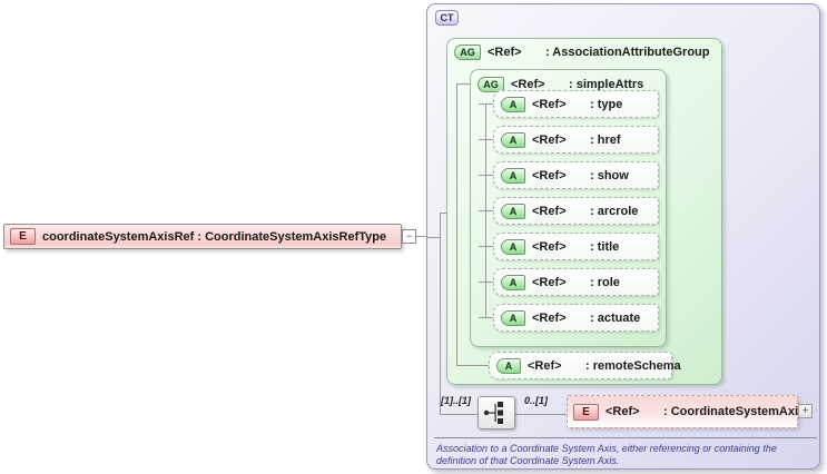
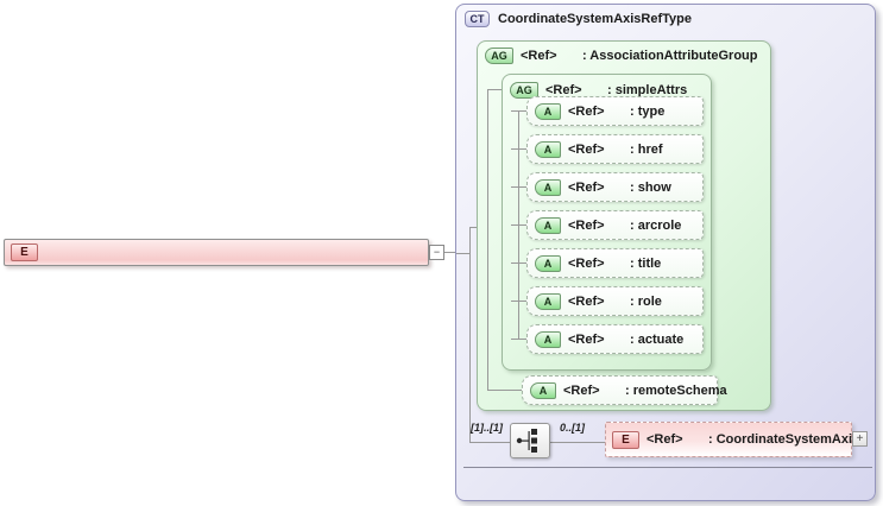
  E
- coordinateSystemAxisRef : CoordinateSystemAxisRefType
  −
  CT
+ CoordinateSystemAxisRefType
  AG
  <Ref>
  : AssociationAttributeGroup
  AG
  <Ref>
  : simpleAttrs
  A
  <Ref>
  : type
  A
  <Ref>
  : href
  A
  <Ref>
  : show
  A
  <Ref>
  : arcrole
  A
  <Ref>
  : title
  A
  <Ref>
  : role
  A
  <Ref>
  : actuate
  A
  <Ref>
  : remoteSchema
  [1]..[1]
  0..[1]
  E
  <Ref>
  : CoordinateSystemAxi
  +
- Association to a Coordinate System Axis, either referencing or containing the definition of that Coordinate System Axis.
